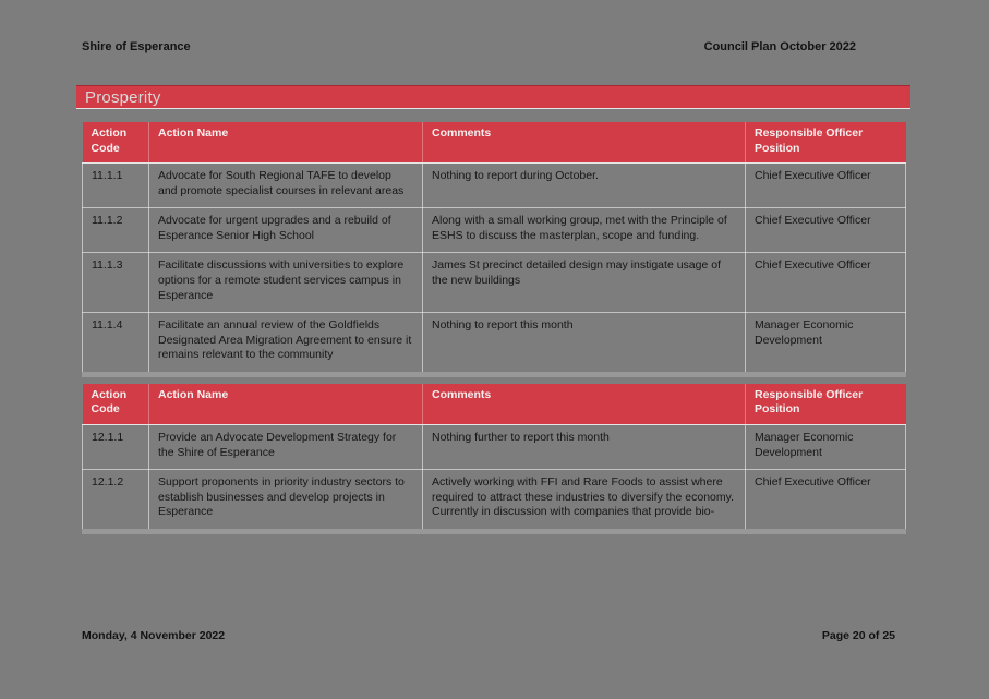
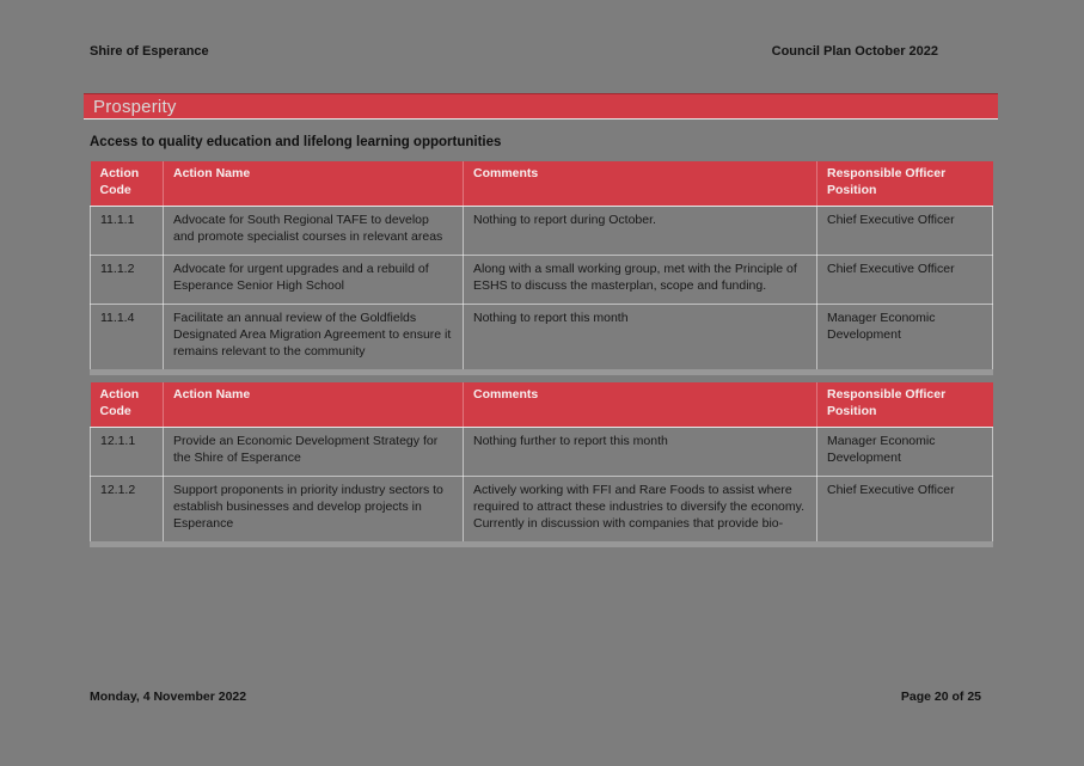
  Shire of Esperance
  Council Plan October 2022
  Prosperity
+ Access to quality education and lifelong learning opportunities
  Action Code	Action Name	Comments	Responsible Officer Position
  11.1.1	Advocate for South Regional TAFE to develop and promote specialist courses in relevant areas	Nothing to report during October.	Chief Executive Officer
  11.1.2	Advocate for urgent upgrades and a rebuild of Esperance Senior High School	Along with a small working group, met with the Principle of ESHS to discuss the masterplan, scope and funding.	Chief Executive Officer
- 11.1.3	Facilitate discussions with universities to explore options for a remote student services campus in Esperance	James St precinct detailed design may instigate usage of the new buildings	Chief Executive Officer
  11.1.4	Facilitate an annual review of the Goldfields Designated Area Migration Agreement to ensure it remains relevant to the community	Nothing to report this month	Manager Economic Development
  Action Code	Action Name	Comments	Responsible Officer Position
- 12.1.1	Provide an Advocate Development Strategy for the Shire of Esperance	Nothing further to report this month	Manager Economic Development
+ 12.1.1	Provide an Economic Development Strategy for the Shire of Esperance	Nothing further to report this month	Manager Economic Development
  12.1.2	Support proponents in priority industry sectors to establish businesses and develop projects in Esperance	Actively working with FFI and Rare Foods to assist where required to attract these industries to diversify the economy. Currently in discussion with companies that provide bio-	Chief Executive Officer
  Monday, 4 November 2022
  Page 20 of 25
